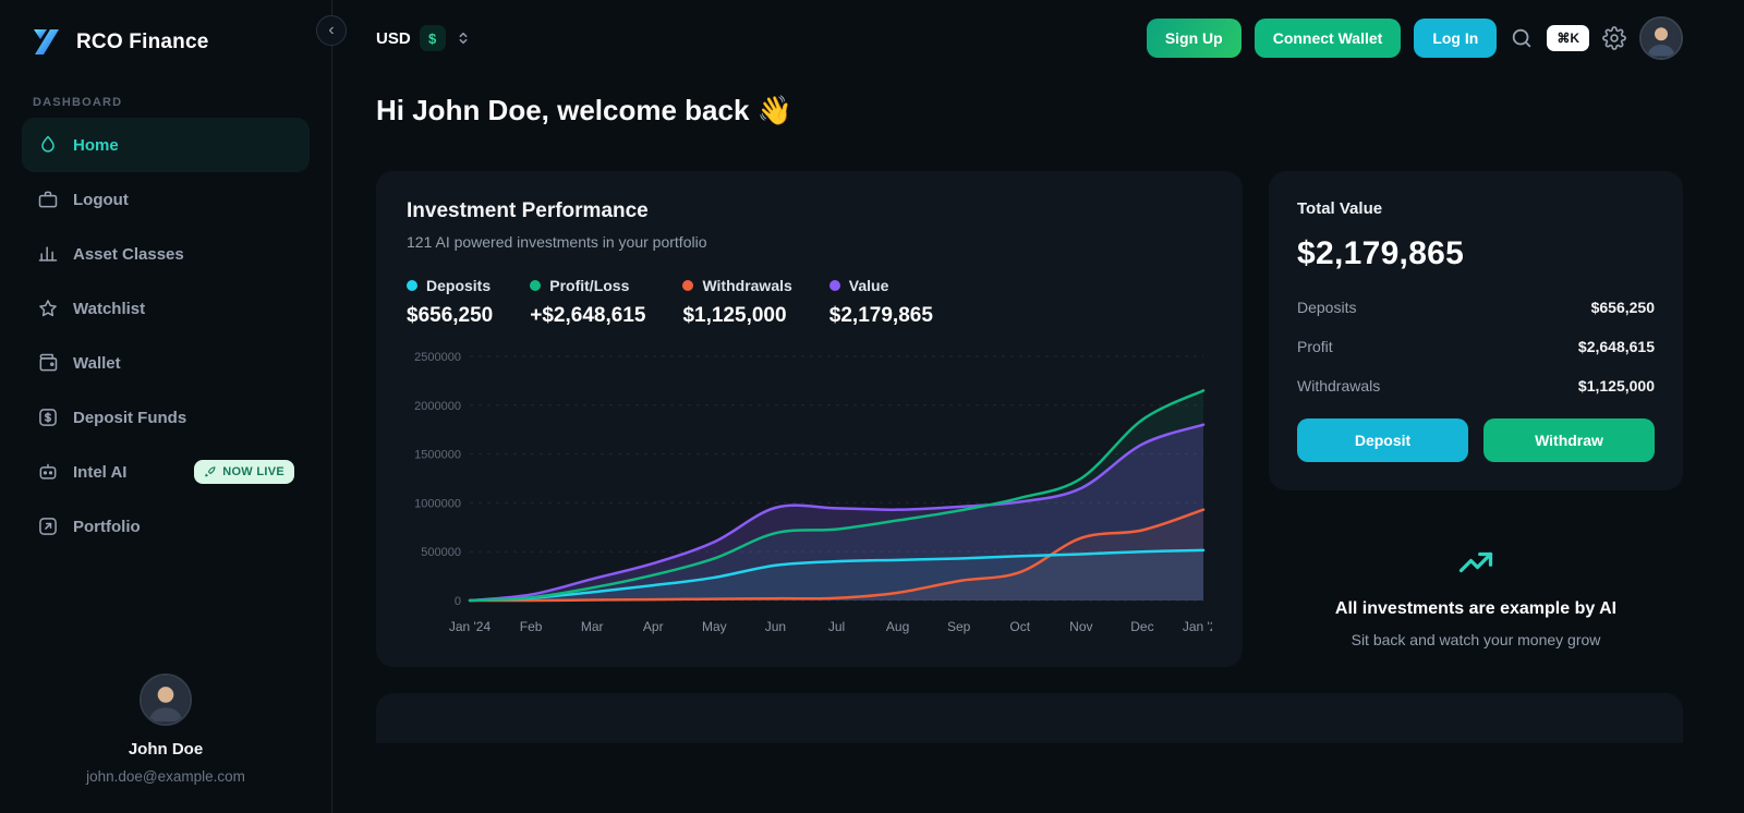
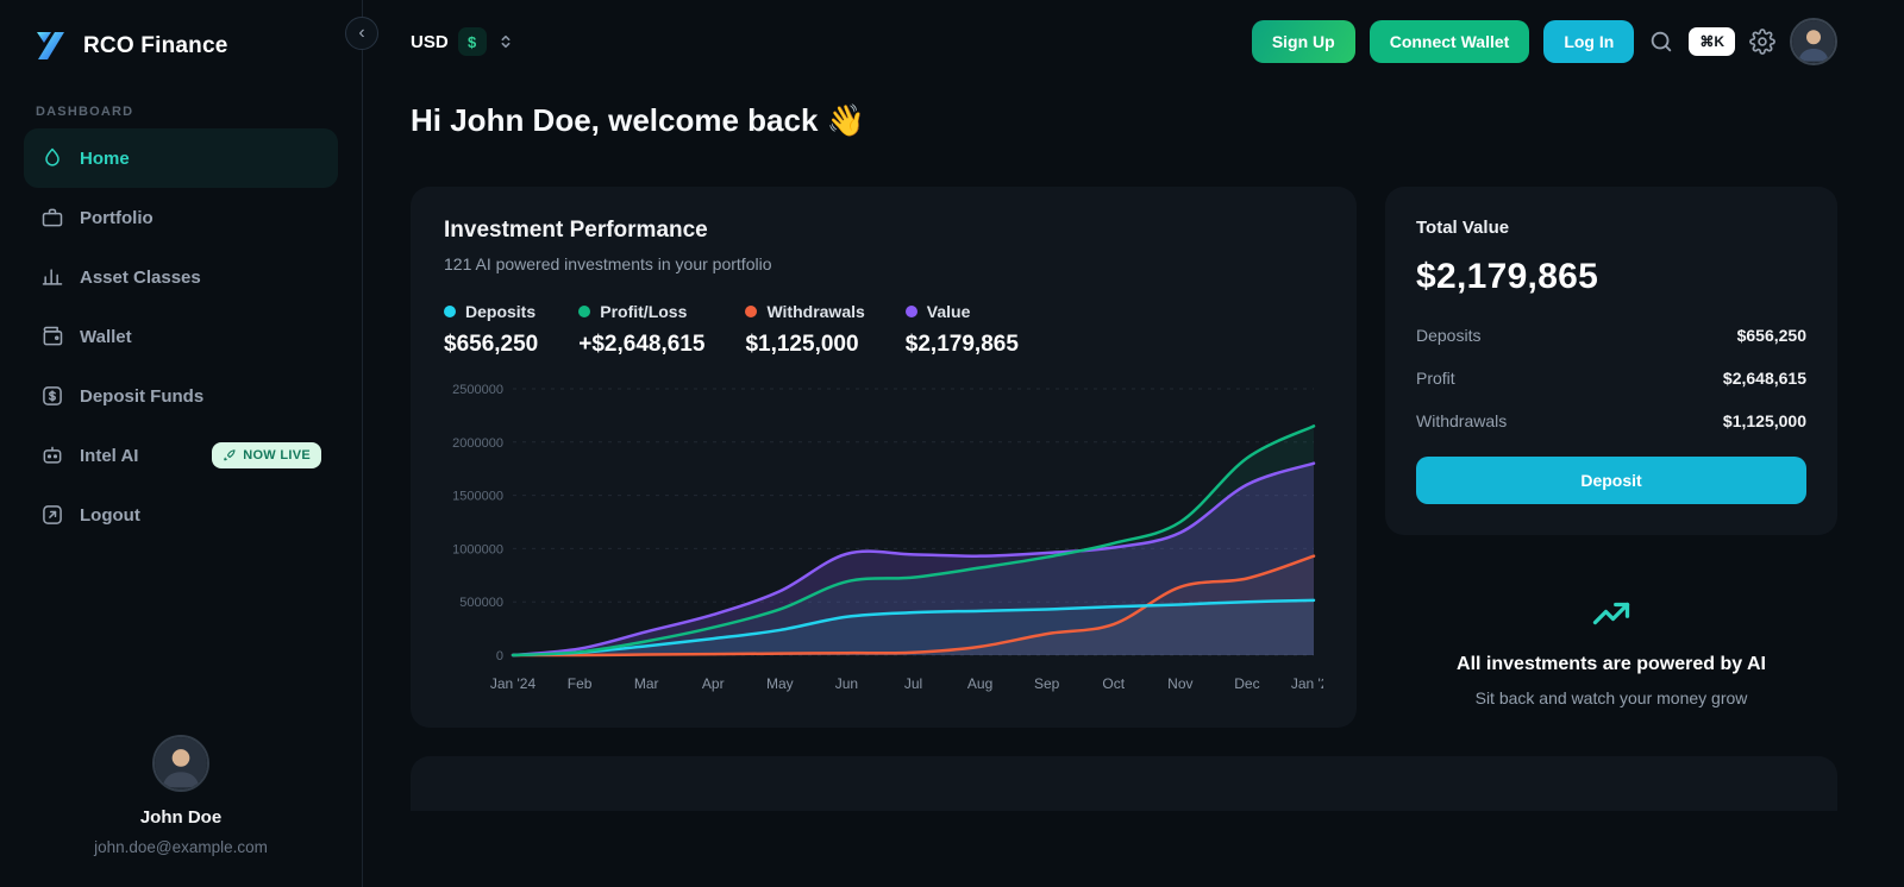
  RCO Finance
  DASHBOARD
  Home
- Logout
+ Portfolio
  Asset Classes
- Watchlist
  Wallet
  Deposit Funds
  Intel AI
  NOW LIVE
- Portfolio
+ Logout
  John Doe
  john.doe@example.com
  ‹
  USD
  $
  Sign Up
  Connect Wallet
  Log In
  ⌘K
  Hi John Doe, welcome back 👋
  Investment Performance
  121 AI powered investments in your portfolio
  Deposits
  $656,250
  Profit/Loss
  +$2,648,615
  Withdrawals
  $1,125,000
  Value
  $2,179,865
  0
  500000
  1000000
  1500000
  2000000
  2500000
  Jan '24
  Feb
  Mar
  Apr
  May
  Jun
  Jul
  Aug
  Sep
  Oct
  Nov
  Dec
  Total Value
  $2,179,865
  Deposits
  $656,250
  Profit
  $2,648,615
  Withdrawals
  $1,125,000
  Deposit
- Withdraw
- All investments are example by AI
+ All investments are powered by AI
  Sit back and watch your money grow
